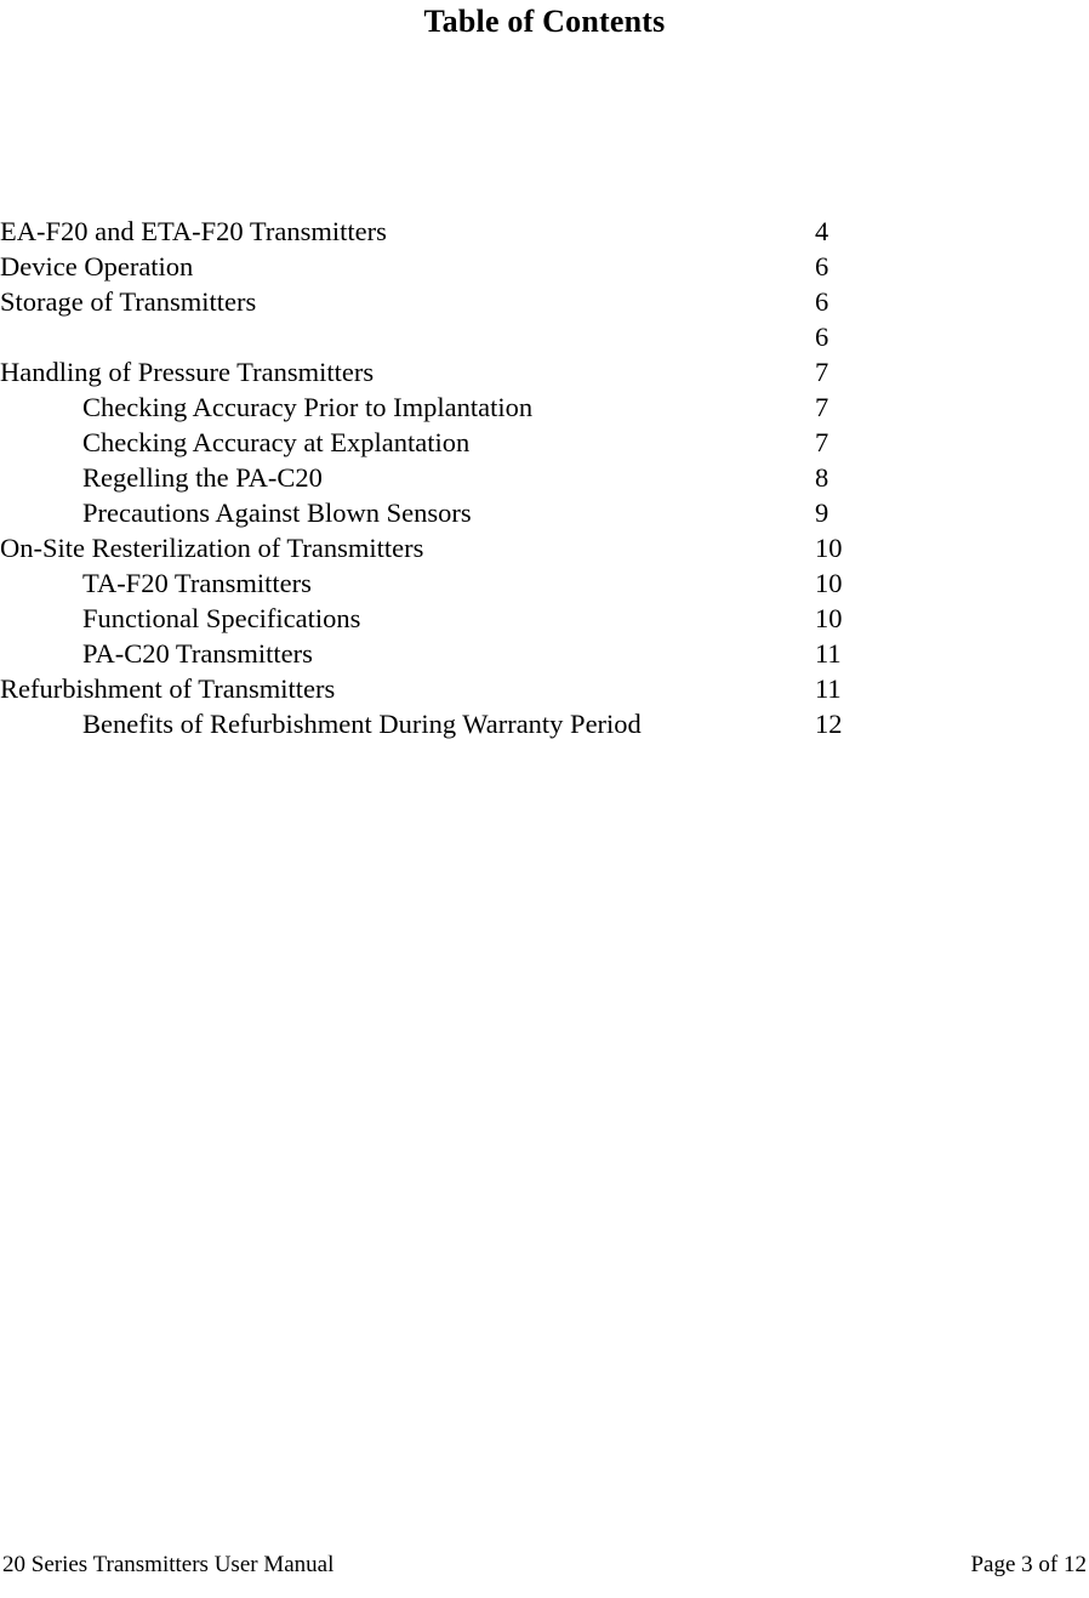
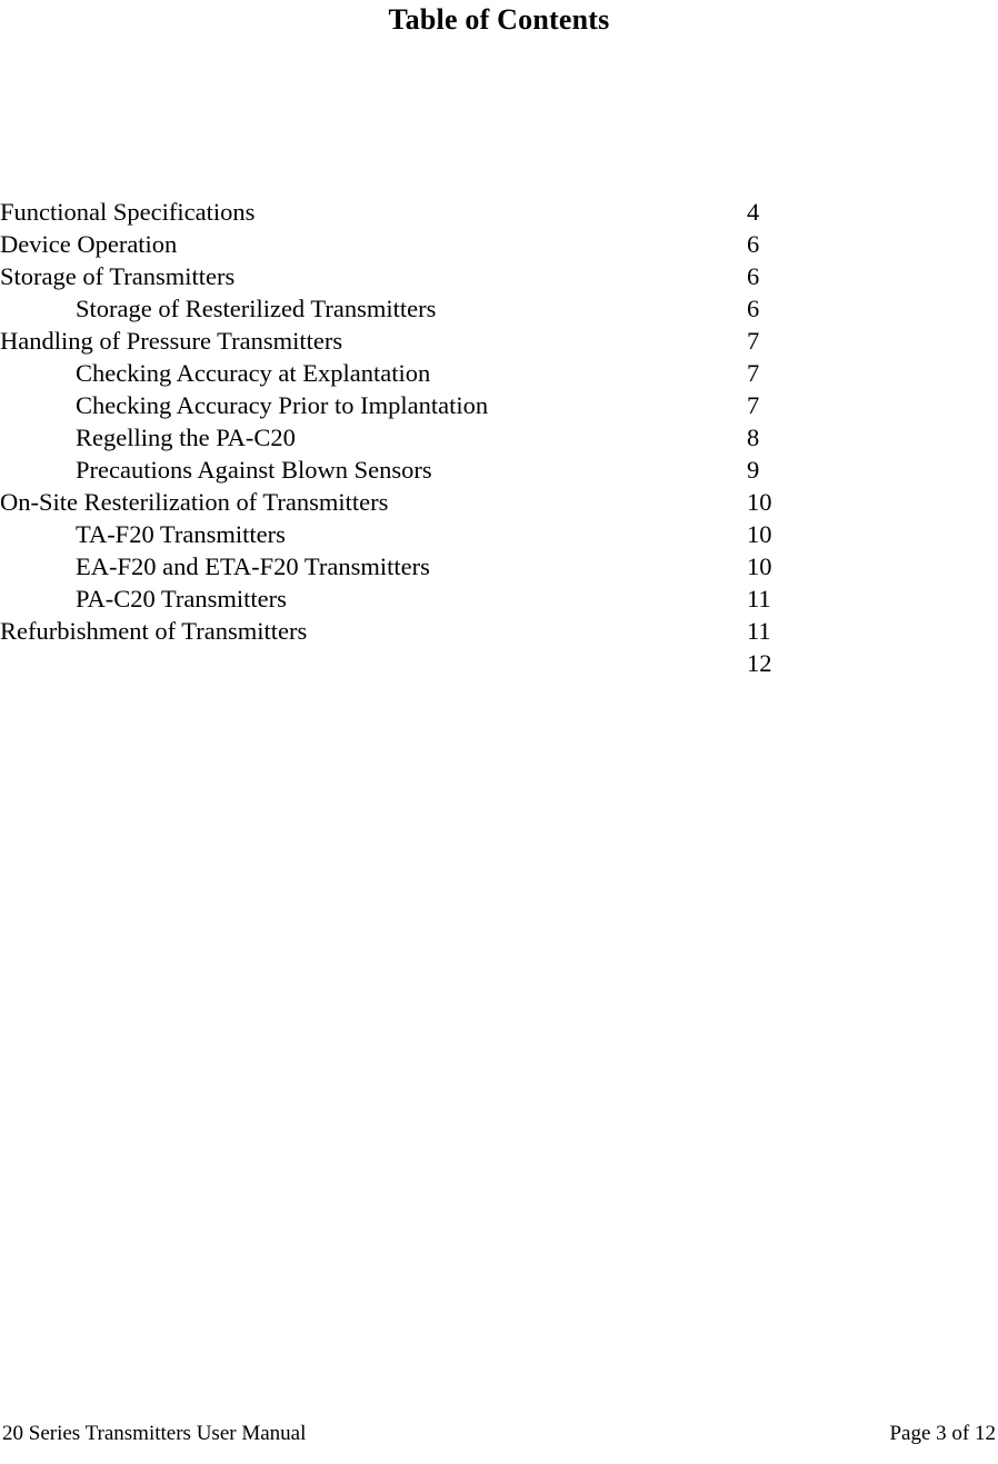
  Table of Contents
- EA-F20 and ETA-F20 Transmitters
+ Functional Specifications
  4
  Device Operation
  6
  Storage of Transmitters
  6
+ Storage of Resterilized Transmitters
  6
  Handling of Pressure Transmitters
  7
- Checking Accuracy Prior to Implantation
+ Checking Accuracy at Explantation
  7
- Checking Accuracy at Explantation
+ Checking Accuracy Prior to Implantation
  7
  Regelling the PA-C20
  8
  Precautions Against Blown Sensors
  9
  On-Site Resterilization of Transmitters
  10
  TA-F20 Transmitters
  10
- Functional Specifications
+ EA-F20 and ETA-F20 Transmitters
  10
  PA-C20 Transmitters
  11
  Refurbishment of Transmitters
  11
- Benefits of Refurbishment During Warranty Period
  12
  20 Series Transmitters User Manual
  Page 3 of 12
